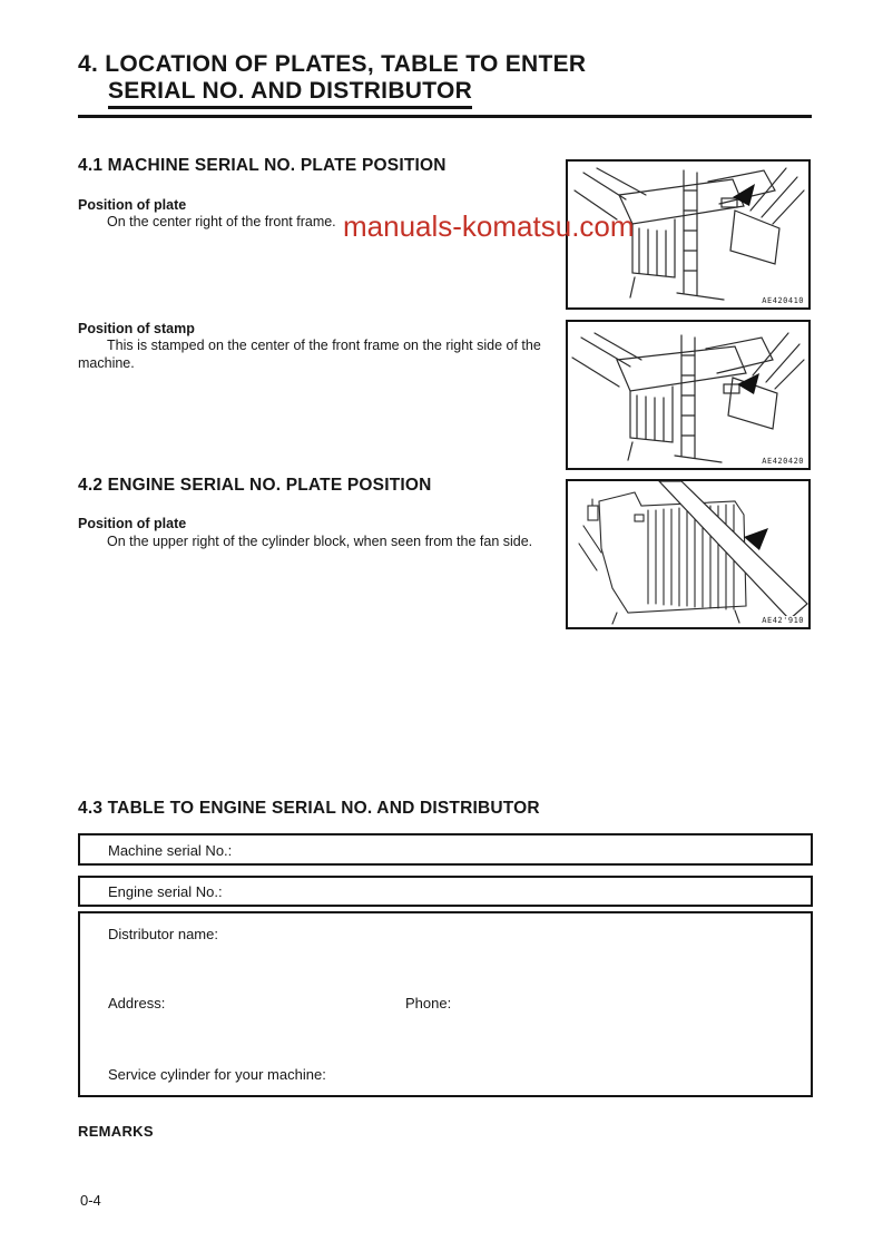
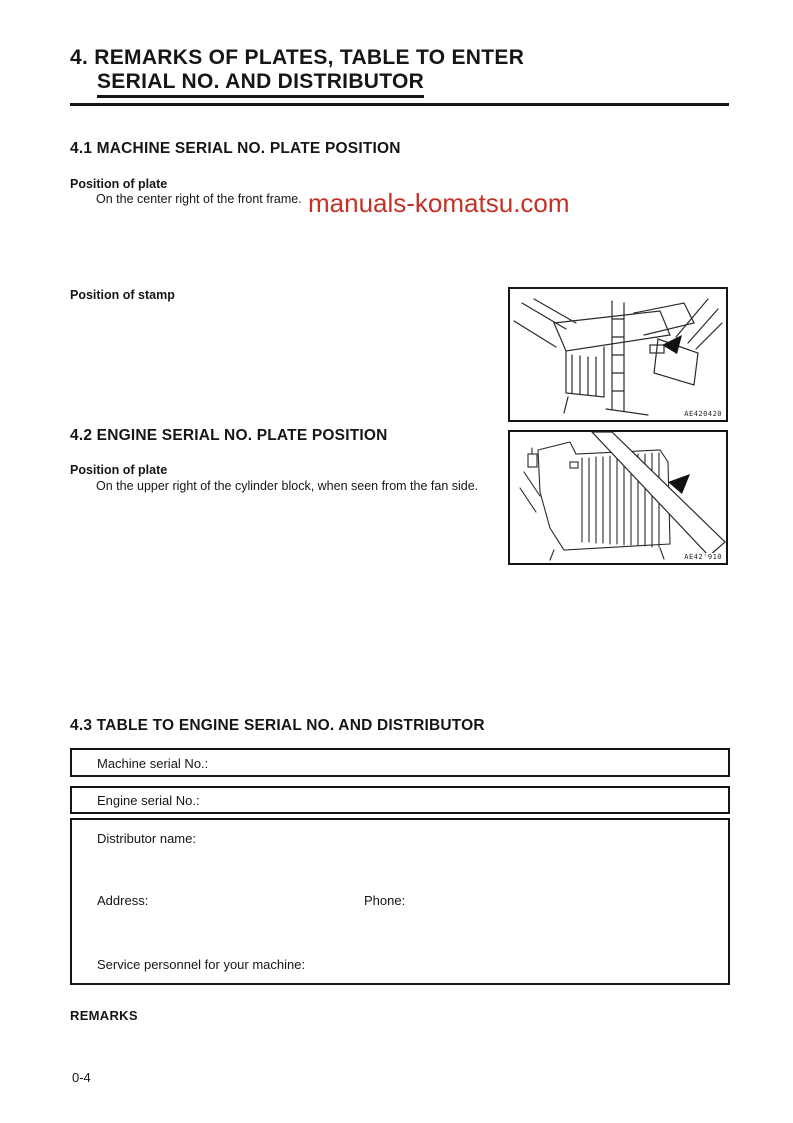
- 4. LOCATION OF PLATES, TABLE TO ENTER
+ 4. REMARKS OF PLATES, TABLE TO ENTER
  SERIAL NO. AND DISTRIBUTOR
  manuals-komatsu.com
  4.1 MACHINE SERIAL NO. PLATE POSITION
  Position of plate
  On the center right of the front frame.
  Position of stamp
- This is stamped on the center of the front frame on the right side of the machine.
  4.2 ENGINE SERIAL NO. PLATE POSITION
  Position of plate
  On the upper right of the cylinder block, when seen from the fan side.
- AE420410
  AE420420
  AE42'910
  4.3 TABLE TO ENGINE SERIAL NO. AND DISTRIBUTOR
  Machine serial No.:
  Engine serial No.:
  Distributor name:
  Address:
  Phone:
- Service cylinder for your machine:
+ Service personnel for your machine:
  REMARKS
  0-4
